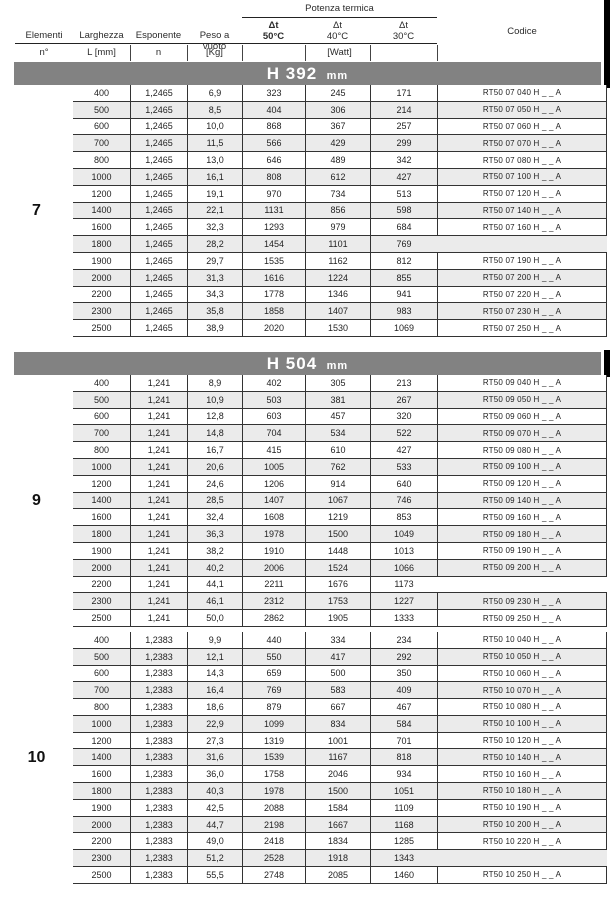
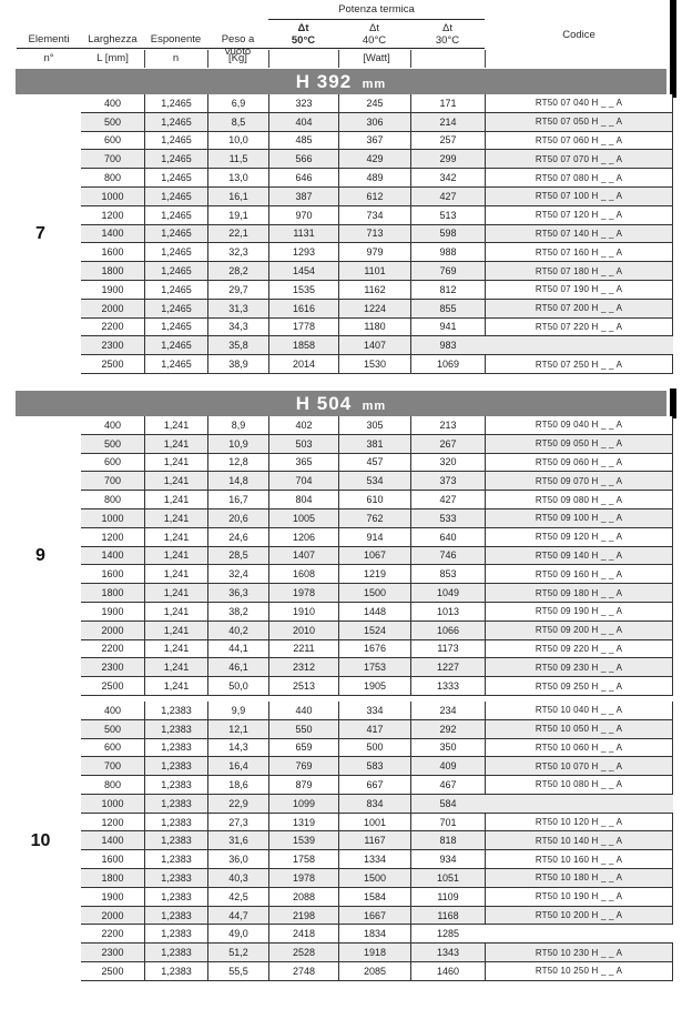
  Potenza termica
  Elementi
  Larghezza
  Esponente
  Peso a vuoto
  Δt
  50°C
  Δt
  40°C
  Δt
  30°C
  Codice
  n°
  L [mm]
  n
  [Kg]
  [Watt]
  H 392 mm
  7
  400
  1,2465
  6,9
  323
  245
  171
  RT50 07 040 H _ _ A
  500
  1,2465
  8,5
  404
  306
  214
  RT50 07 050 H _ _ A
  600
  1,2465
  10,0
- 868
+ 485
  367
  257
  RT50 07 060 H _ _ A
  700
  1,2465
  11,5
  566
  429
  299
  RT50 07 070 H _ _ A
  800
  1,2465
  13,0
  646
  489
  342
  RT50 07 080 H _ _ A
  1000
  1,2465
  16,1
- 808
+ 387
  612
  427
  RT50 07 100 H _ _ A
  1200
  1,2465
  19,1
  970
  734
  513
  RT50 07 120 H _ _ A
  1400
  1,2465
  22,1
  1131
- 856
+ 713
  598
  RT50 07 140 H _ _ A
  1600
  1,2465
  32,3
  1293
  979
- 684
+ 988
  RT50 07 160 H _ _ A
  1800
  1,2465
  28,2
  1454
  1101
  769
+ RT50 07 180 H _ _ A
  1900
  1,2465
  29,7
  1535
  1162
  812
  RT50 07 190 H _ _ A
  2000
  1,2465
  31,3
  1616
  1224
  855
  RT50 07 200 H _ _ A
  2200
  1,2465
  34,3
  1778
- 1346
+ 1180
  941
  RT50 07 220 H _ _ A
  2300
  1,2465
  35,8
  1858
  1407
  983
- RT50 07 230 H _ _ A
  2500
  1,2465
  38,9
- 2020
+ 2014
  1530
  1069
  RT50 07 250 H _ _ A
  H 504 mm
  9
  400
  1,241
  8,9
  402
  305
  213
  RT50 09 040 H _ _ A
  500
  1,241
  10,9
  503
  381
  267
  RT50 09 050 H _ _ A
  600
  1,241
  12,8
- 603
+ 365
  457
  320
  RT50 09 060 H _ _ A
  700
  1,241
  14,8
  704
  534
- 522
+ 373
  RT50 09 070 H _ _ A
  800
  1,241
  16,7
- 415
+ 804
  610
  427
  RT50 09 080 H _ _ A
  1000
  1,241
  20,6
  1005
  762
  533
  RT50 09 100 H _ _ A
  1200
  1,241
  24,6
  1206
  914
  640
  RT50 09 120 H _ _ A
  1400
  1,241
  28,5
  1407
  1067
  746
  RT50 09 140 H _ _ A
  1600
  1,241
  32,4
  1608
  1219
  853
  RT50 09 160 H _ _ A
  1800
  1,241
  36,3
  1978
  1500
  1049
  RT50 09 180 H _ _ A
  1900
  1,241
  38,2
  1910
  1448
  1013
  RT50 09 190 H _ _ A
  2000
  1,241
  40,2
- 2006
+ 2010
  1524
  1066
  RT50 09 200 H _ _ A
  2200
  1,241
  44,1
  2211
  1676
  1173
+ RT50 09 220 H _ _ A
  2300
  1,241
  46,1
  2312
  1753
  1227
  RT50 09 230 H _ _ A
  2500
  1,241
  50,0
- 2862
+ 2513
  1905
  1333
  RT50 09 250 H _ _ A
  10
  400
  1,2383
  9,9
  440
  334
  234
  RT50 10 040 H _ _ A
  500
  1,2383
  12,1
  550
  417
  292
  RT50 10 050 H _ _ A
  600
  1,2383
  14,3
  659
  500
  350
  RT50 10 060 H _ _ A
  700
  1,2383
  16,4
  769
  583
  409
  RT50 10 070 H _ _ A
  800
  1,2383
  18,6
  879
  667
  467
  RT50 10 080 H _ _ A
  1000
  1,2383
  22,9
  1099
  834
  584
- RT50 10 100 H _ _ A
  1200
  1,2383
  27,3
  1319
  1001
  701
  RT50 10 120 H _ _ A
  1400
  1,2383
  31,6
  1539
  1167
  818
  RT50 10 140 H _ _ A
  1600
  1,2383
  36,0
  1758
- 2046
+ 1334
  934
  RT50 10 160 H _ _ A
  1800
  1,2383
  40,3
  1978
  1500
  1051
  RT50 10 180 H _ _ A
  1900
  1,2383
  42,5
  2088
  1584
  1109
  RT50 10 190 H _ _ A
  2000
  1,2383
  44,7
  2198
  1667
  1168
  RT50 10 200 H _ _ A
  2200
  1,2383
  49,0
  2418
  1834
  1285
- RT50 10 220 H _ _ A
  2300
  1,2383
  51,2
  2528
  1918
  1343
+ RT50 10 230 H _ _ A
  2500
  1,2383
  55,5
  2748
  2085
  1460
  RT50 10 250 H _ _ A
